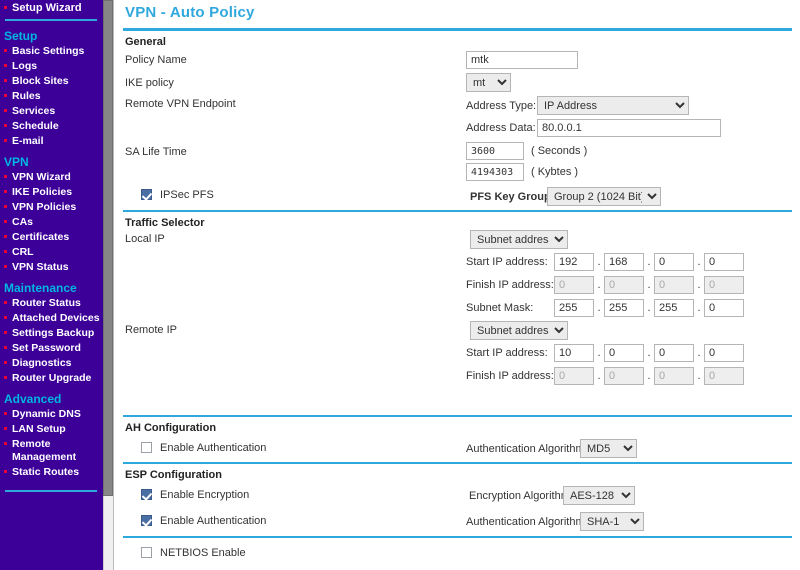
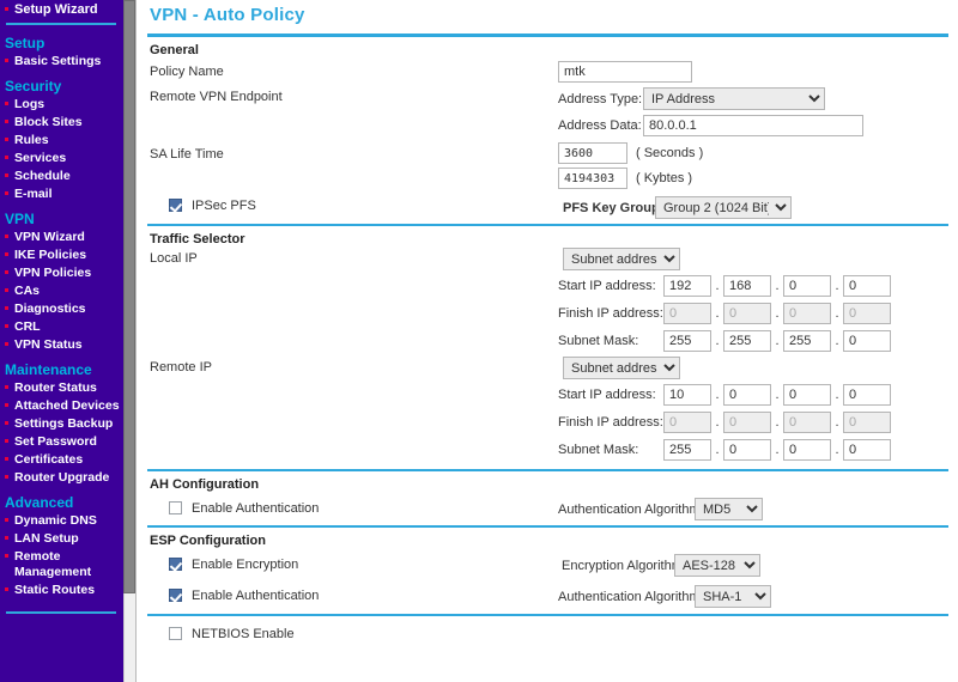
  Setup Wizard
  Setup
  Basic Settings
+ Security
  Logs
  Block Sites
  Rules
  Services
  Schedule
  E-mail
  VPN
  VPN Wizard
  IKE Policies
  VPN Policies
  CAs
- Certificates
+ Diagnostics
  CRL
  VPN Status
  Maintenance
  Router Status
  Attached Devices
  Settings Backup
  Set Password
- Diagnostics
+ Certificates
  Router Upgrade
  Advanced
  Dynamic DNS
  LAN Setup
  Remote Management
  Static Routes
  VPN - Auto Policy
  General
  Policy Name
  mtk
- IKE policy
- mt
  Remote VPN Endpoint
  Address Type:
  IP Address
  Address Data:
  80.0.0.1
  SA Life Time
  3600
  ( Seconds )
  4194303
  ( Kybtes )
  IPSec PFS
  PFS Key Grou
  Group 2 (1024 Bit
  Traffic Selector
  Local IP
  Subnet addres
  Start IP address: 192 . 168 . 0 . 0
  Finish IP address: 0 . 0 . 0 . 0
  Subnet Mask: 255 . 255 . 255 . 0
  Remote IP
  Subnet addres
  Start IP address: 10 . 0 . 0 . 0
  Finish IP address: 0 . 0 . 0 . 0
+ Subnet Mask: 255 . 0 . 0 . 0
  AH Configuration
  Enable Authentication
  Authentication Algorith
  MD5
  ESP Configuration
  Enable Encryption
  Encryption Algorith
  AES-128
  Enable Authentication
  Authentication Algorith
  SHA-1
  NETBIOS Enable
